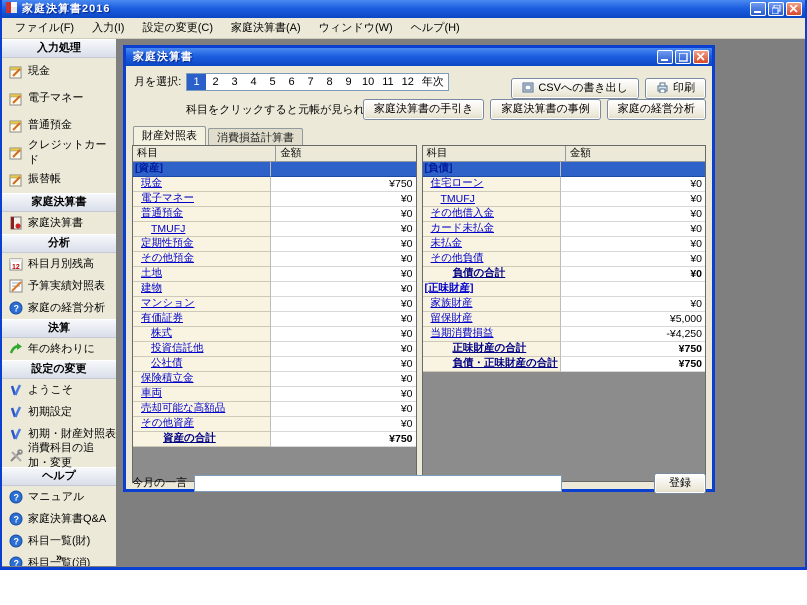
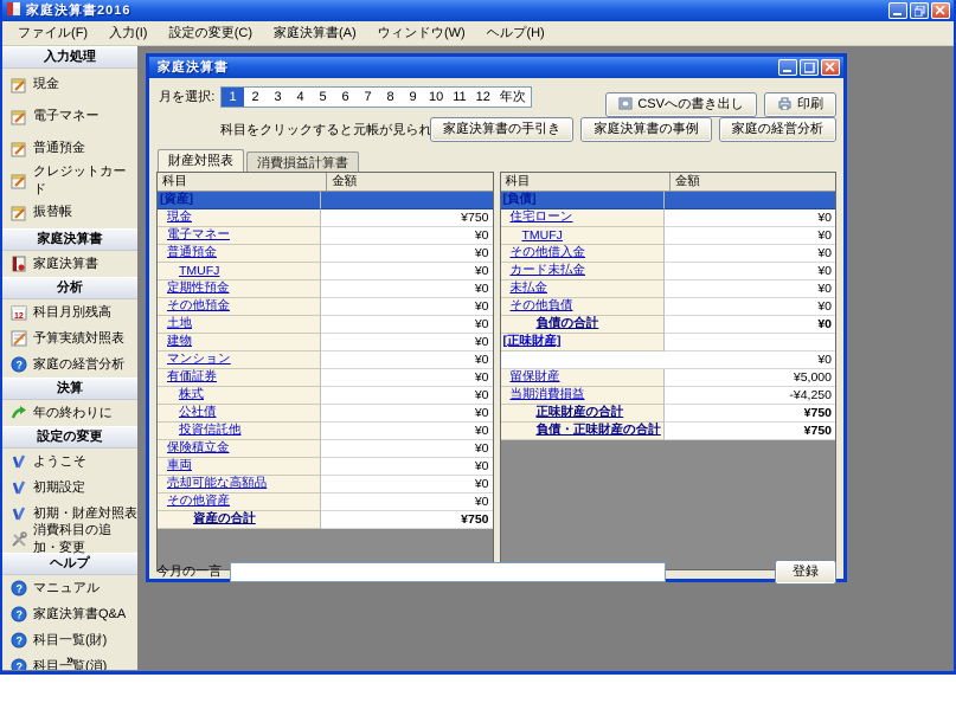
  家庭決算書2016
  ファイル(F)
  入力(I)
  設定の変更(C)
  家庭決算書(A)
  ウィンドウ(W)
  ヘルプ(H)
  入力処理
  現金
  電子マネー
  普通預金
  クレジットカード
  振替帳
  家庭決算書
  家庭決算書
  分析
  科目月別残高
  予算実績対照表
  ?
  家庭の経営分析
  決算
  年の終わりに
  設定の変更
  ようこそ
  初期設定
  初期・財産対照表
  消費科目の追加・変更
  ヘルプ
  ?
  マニュアル
  ?
  家庭決算書Q&A
  ?
  科目一覧(財)
  ?
  科目一覧(消)
  »
  家庭決算書
  月を選択:
  1
  2
  3
  4
  5
  6
  7
  8
  9
  10
  11
  12
  年次
  CSVへの書き出し
  印刷
  科目をクリックすると元帳が見られ
  家庭決算書の手引き
  家庭決算書の事例
  家庭の経営分析
  財産対照表
  消費損益計算書
  科目
  金額
  [資産]
  現金
  ¥750
  電子マネー
  ¥0
  普通預金
  ¥0
  TMUFJ
  ¥0
  定期性預金
  ¥0
  その他預金
  ¥0
  土地
  ¥0
  建物
  ¥0
  マンション
  ¥0
  有価証券
  ¥0
  株式
  ¥0
- 投資信託他
+ 公社債
  ¥0
- 公社債
+ 投資信託他
  ¥0
  保険積立金
  ¥0
  車両
  ¥0
  売却可能な高額品
  ¥0
  その他資産
  ¥0
  資産の合計
  ¥750
  科目
  金額
  [負債]
  住宅ローン
  ¥0
  TMUFJ
  ¥0
  その他借入金
  ¥0
  カード未払金
  ¥0
  未払金
  ¥0
  その他負債
  ¥0
  負債の合計
  ¥0
  [正味財産]
- 家族財産
  ¥0
  留保財産
  ¥5,000
  当期消費損益
  -¥4,250
  正味財産の合計
  ¥750
  負債・正味財産の合計
  ¥750
  今月の一言
  登録
